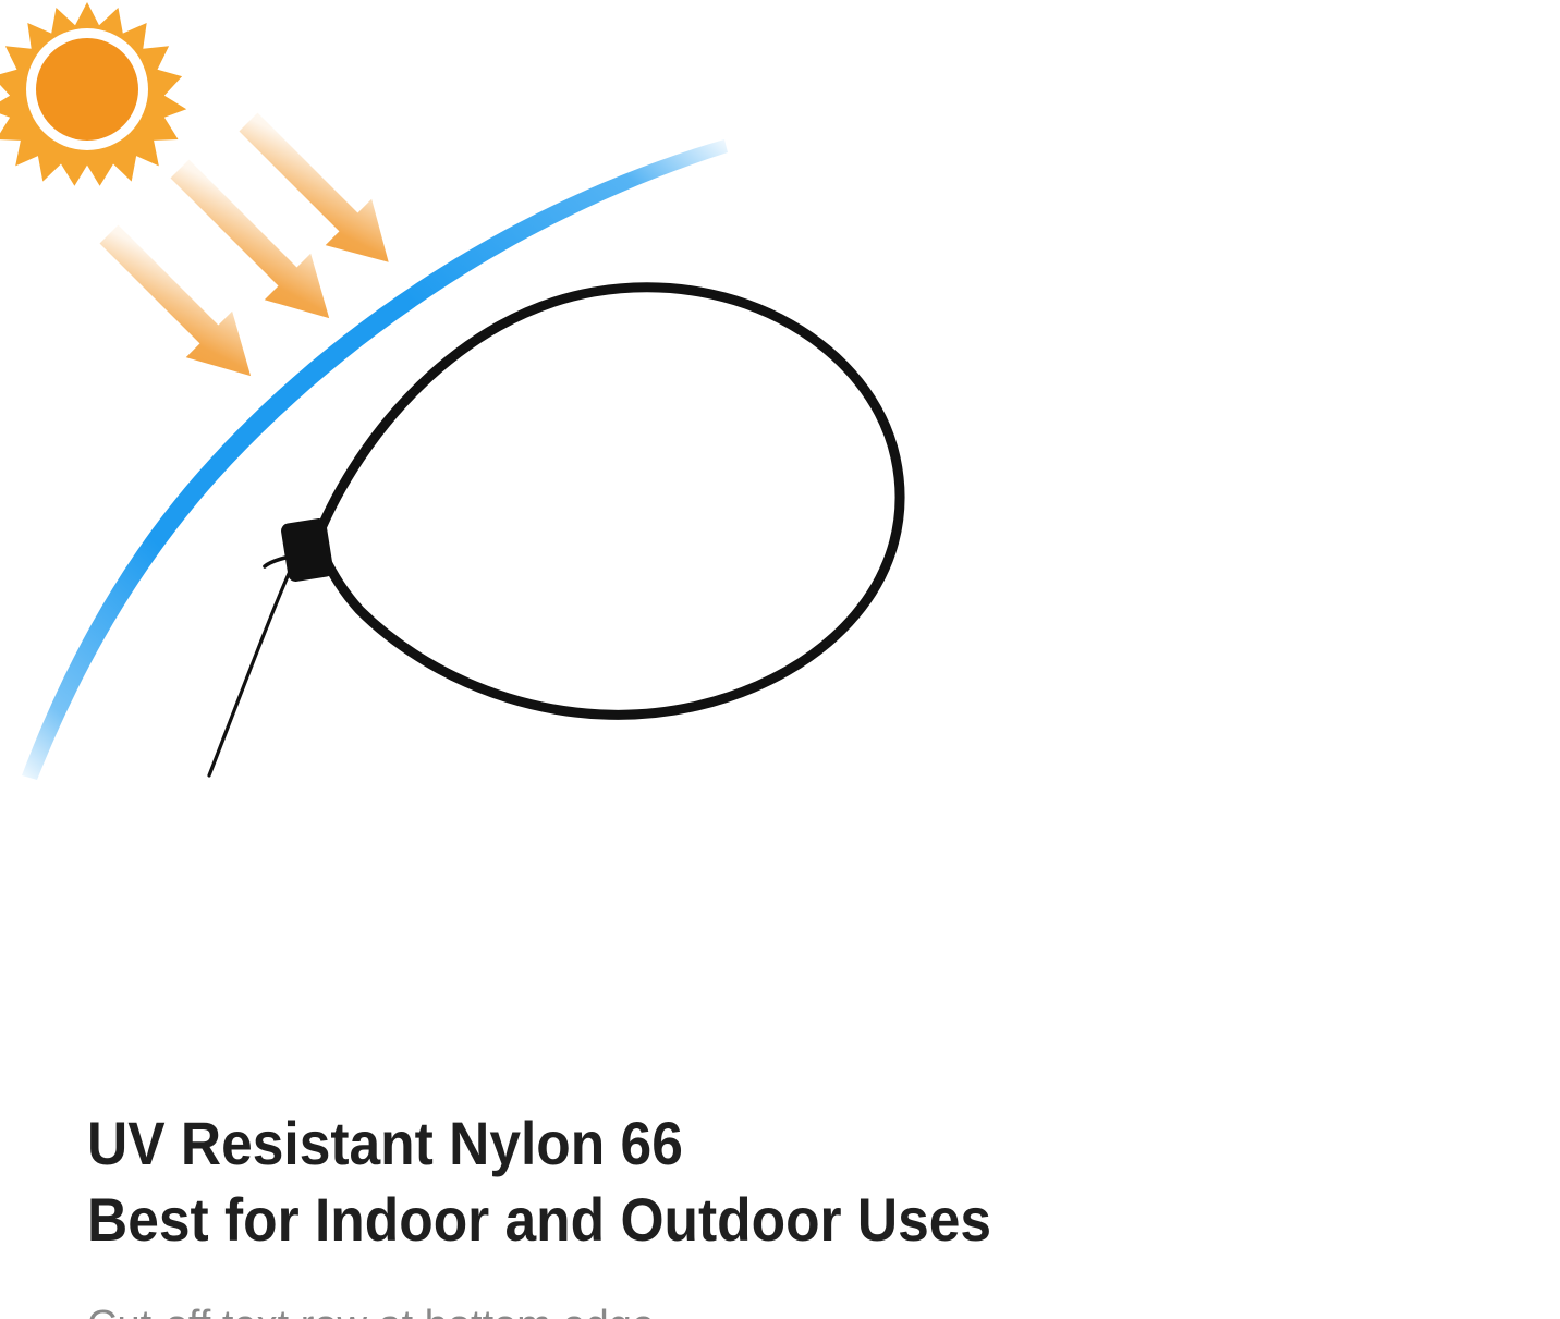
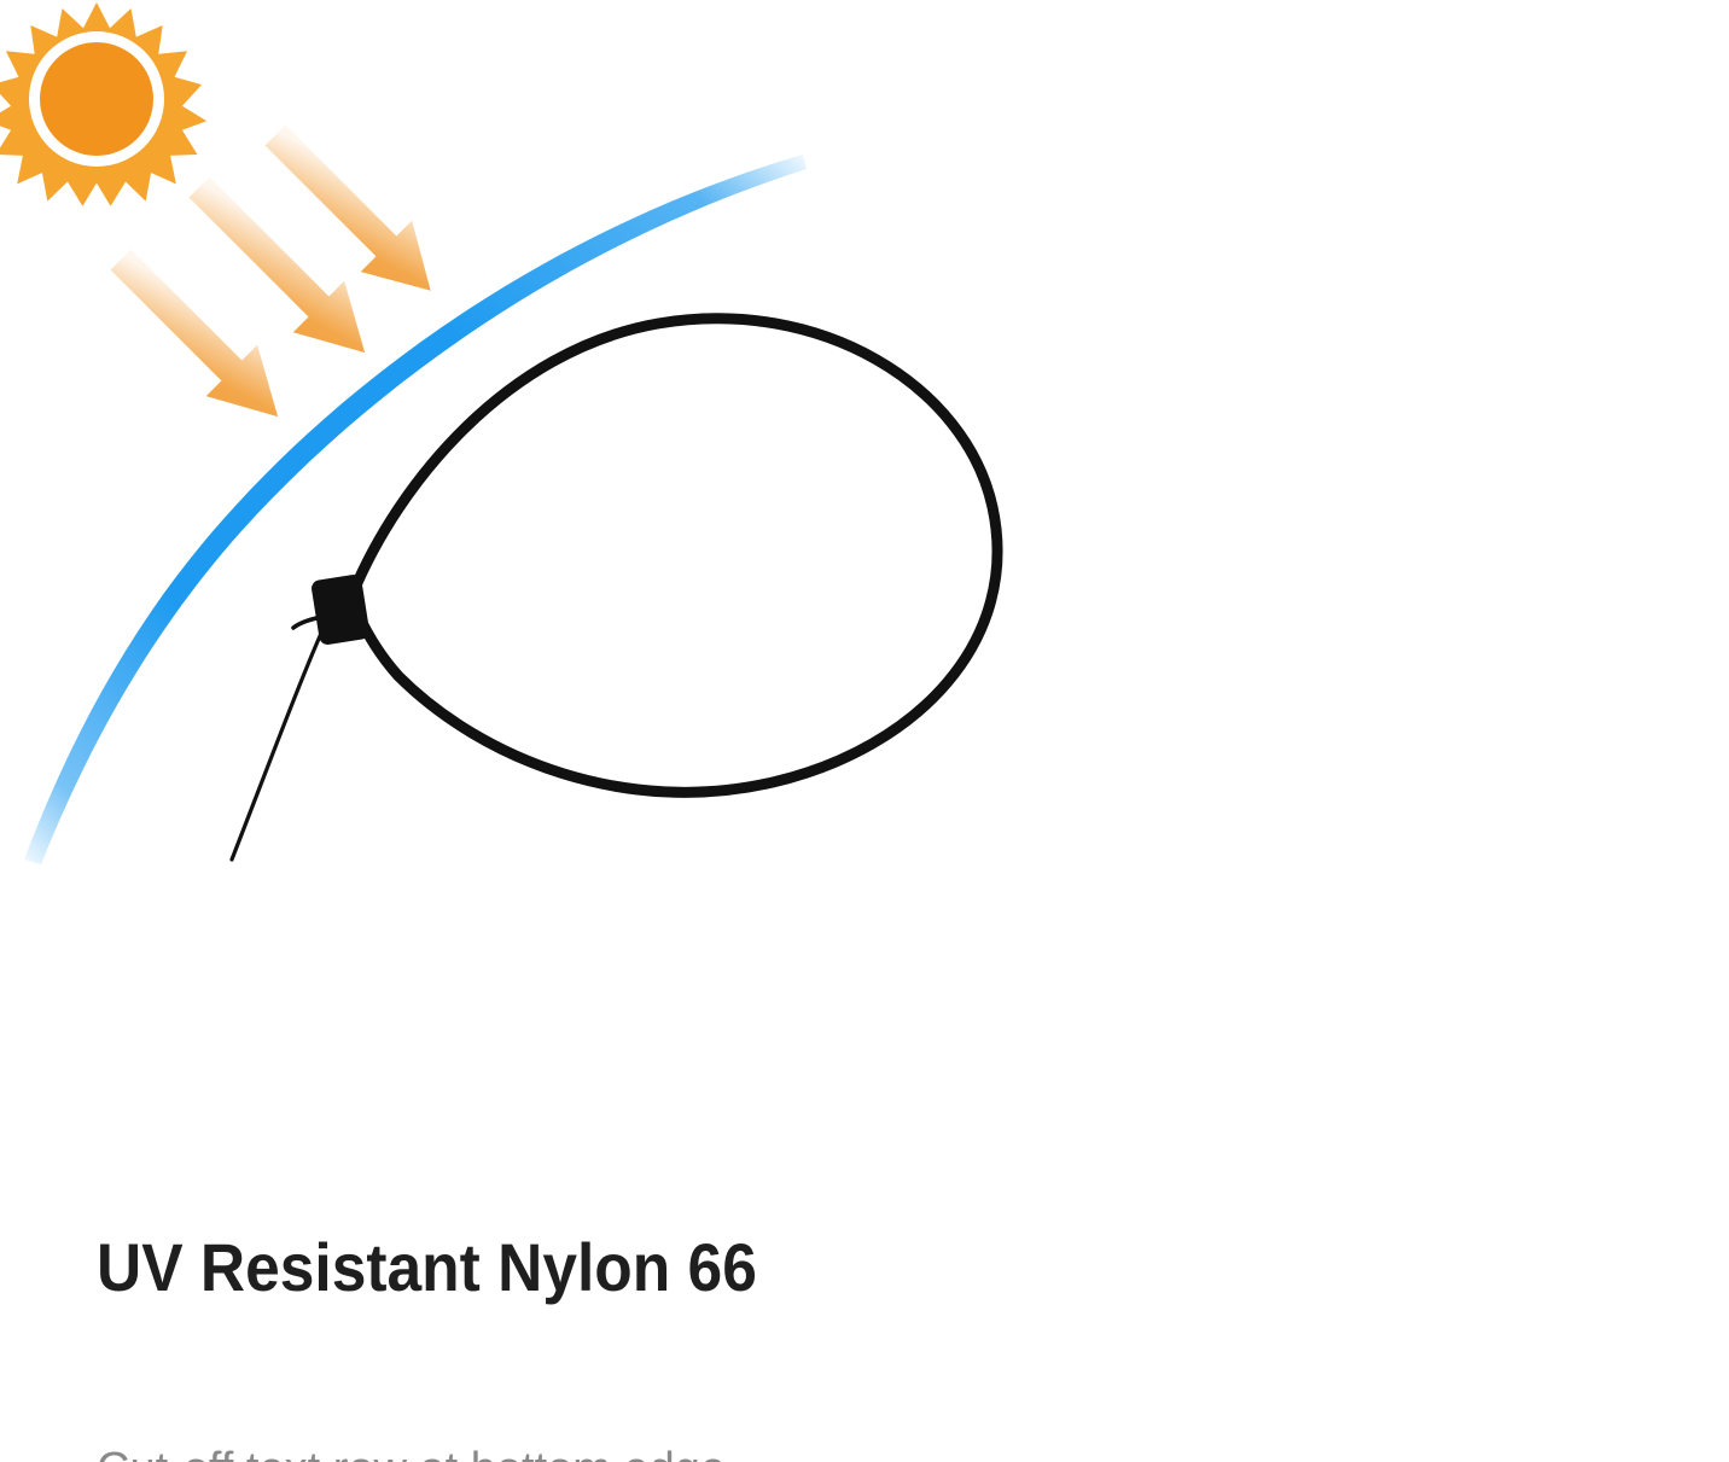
  UV Resistant Nylon 66
- Best for Indoor and Outdoor Uses
